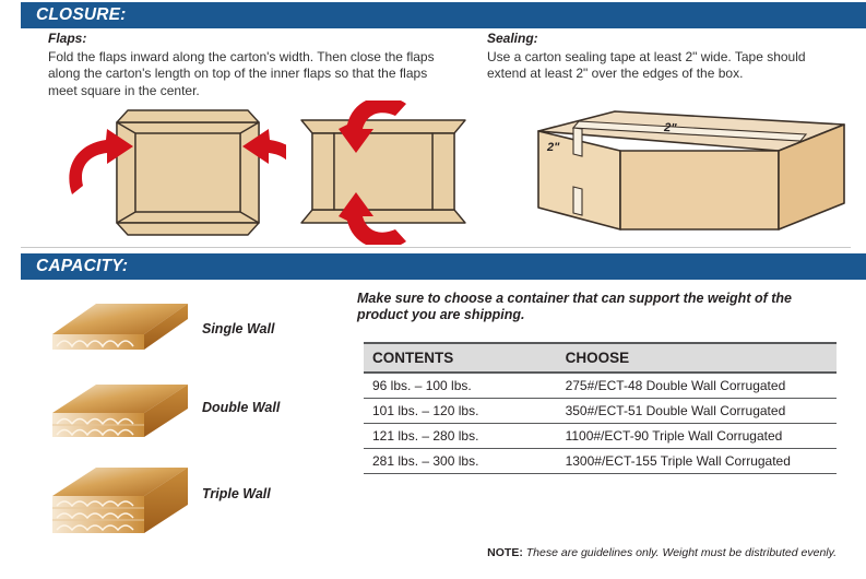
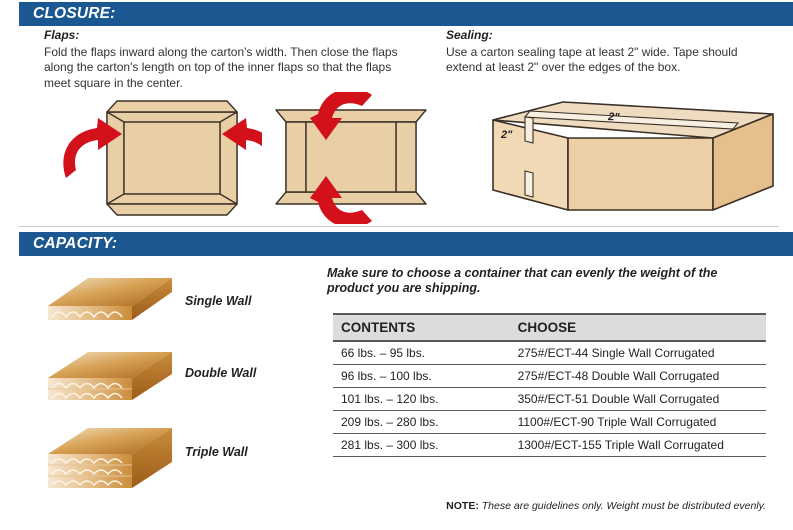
  CLOSURE:
  Flaps:
  Fold the flaps inward along the carton's width. Then close the flaps along the carton's length on top of the inner flaps so that the flaps meet square in the center.
  Sealing:
  Use a carton sealing tape at least 2" wide. Tape should extend at least 2" over the edges of the box.
  2"
  CAPACITY:
- Make sure to choose a container that can support the weight of the product you are shipping.
+ Make sure to choose a container that can evenly the weight of the product you are shipping.
  Single Wall
  Double Wall
  Triple Wall
  CONTENTS	CHOOSE
+ 66 lbs. – 95 lbs.	275#/ECT-44 Single Wall Corrugated
  96 lbs. – 100 lbs.	275#/ECT-48 Double Wall Corrugated
  101 lbs. – 120 lbs.	350#/ECT-51 Double Wall Corrugated
- 121 lbs. – 280 lbs.	1100#/ECT-90 Triple Wall Corrugated
+ 209 lbs. – 280 lbs.	1100#/ECT-90 Triple Wall Corrugated
  281 lbs. – 300 lbs.	1300#/ECT-155 Triple Wall Corrugated
  NOTE: These are guidelines only. Weight must be distributed evenly.
